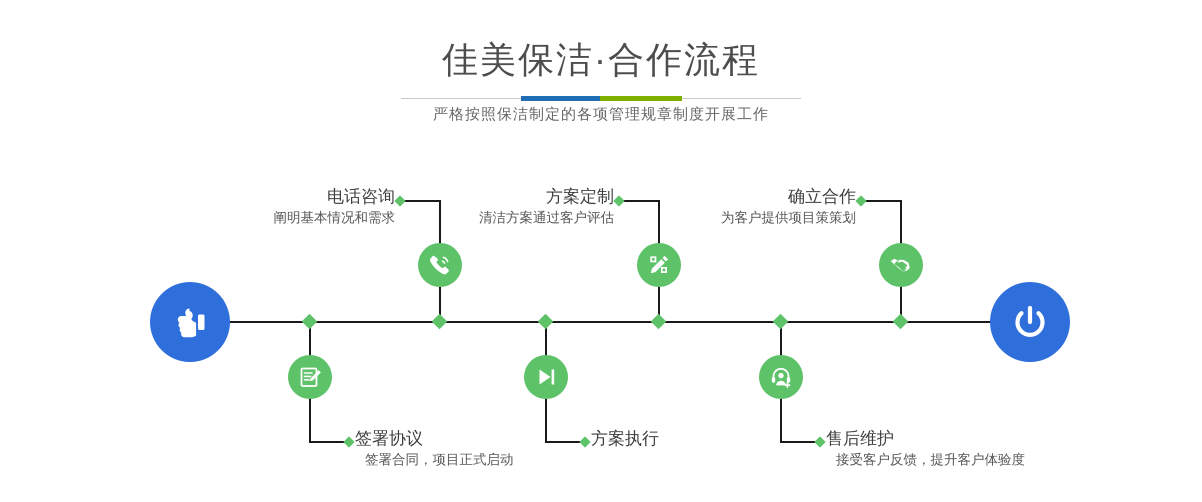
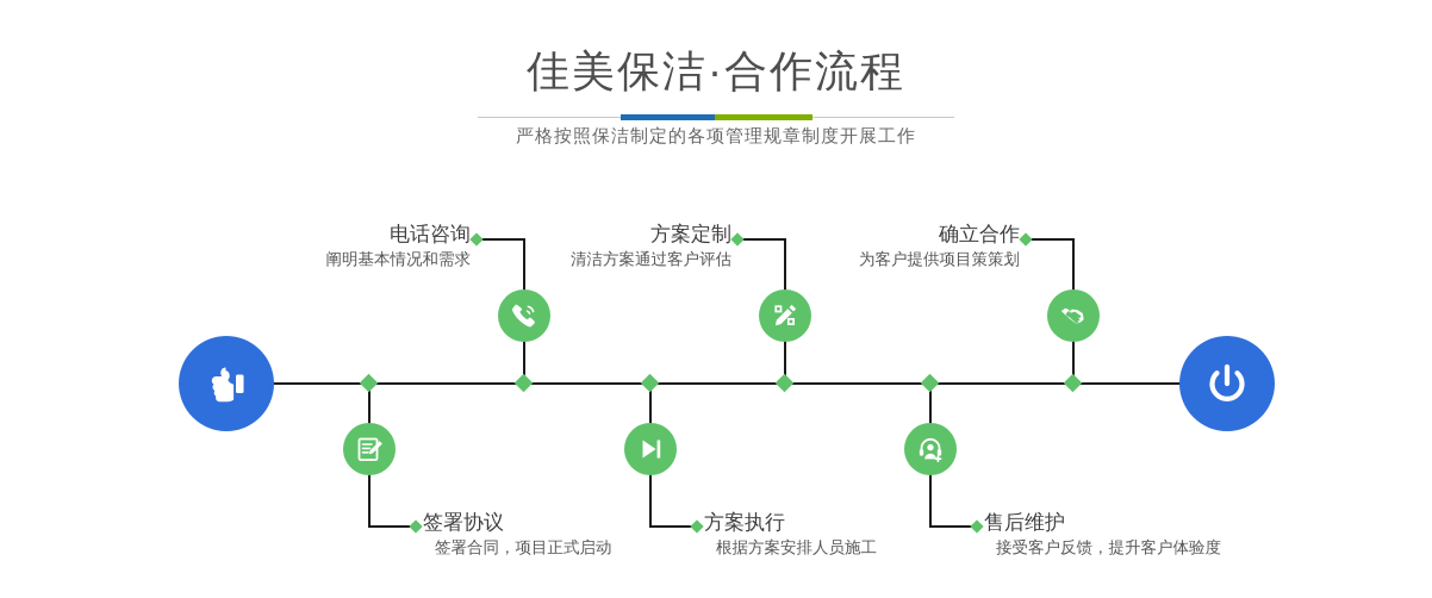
  佳美保洁·合作流程
  严格按照保洁制定的各项管理规章制度开展工作
  电话咨询
  阐明基本情况和需求
  签署协议
  签署合同，项目正式启动
  方案定制
  清洁方案通过客户评估
  方案执行
+ 根据方案安排人员施工
  确立合作
  为客户提供项目策策划
  售后维护
  接受客户反馈，提升客户体验度
